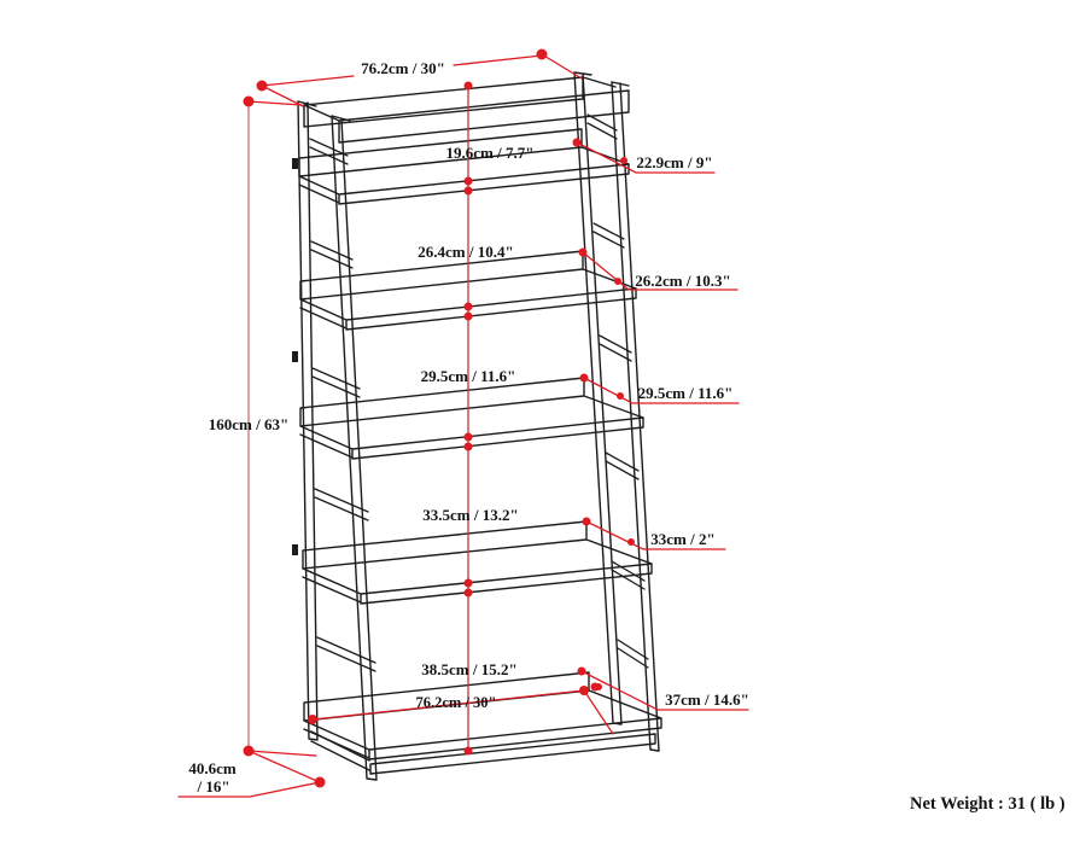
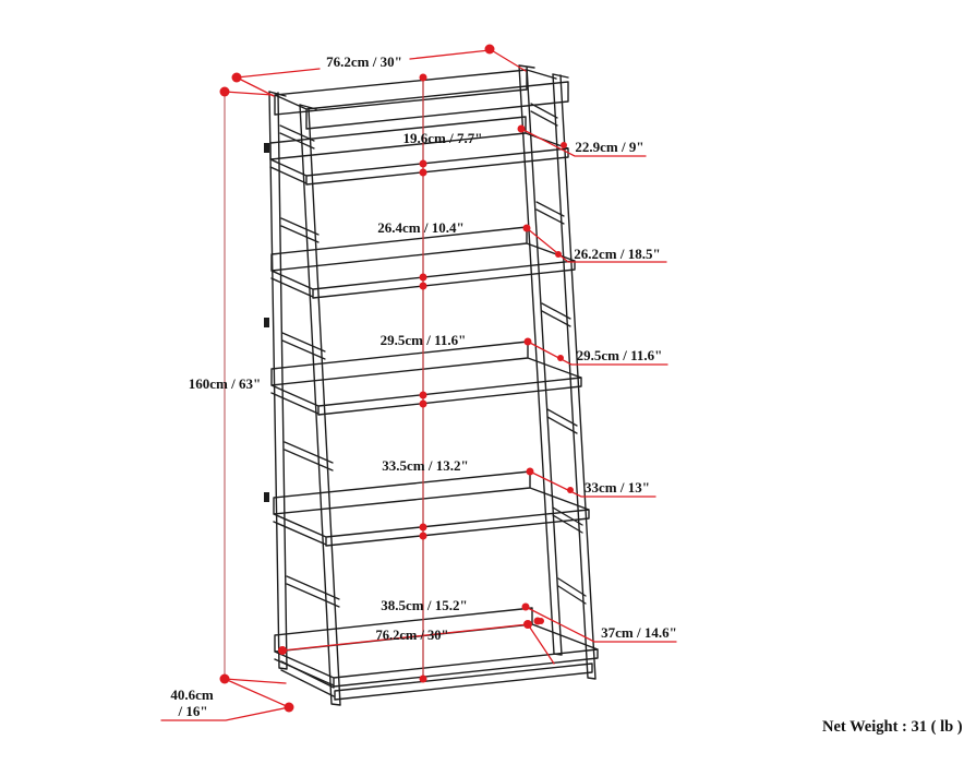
  76.2cm / 30"
  160cm / 63"
  19.6cm / 7.7"
  26.4cm / 10.4"
  29.5cm / 11.6"
  33.5cm / 13.2"
  38.5cm / 15.2"
  76.2cm / 30"
  22.9cm / 9"
- 26.2cm / 10.3"
+ 26.2cm / 18.5"
  29.5cm / 11.6"
- 33cm / 2"
+ 33cm / 13"
  37cm / 14.6"
  40.6cm
  / 16"
  Net Weight : 31 ( lb )
